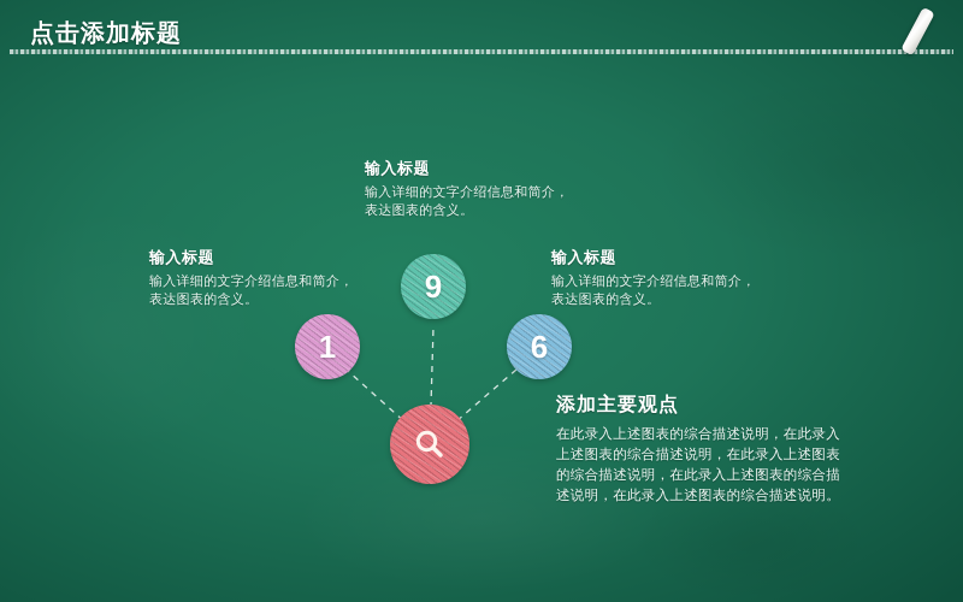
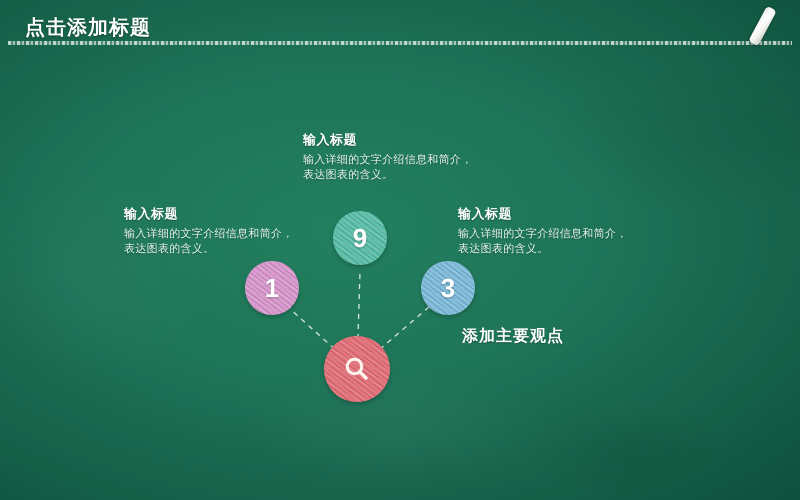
  点击添加标题
  1
  9
- 6
+ 3
  输入标题
  输入详细的文字介绍信息和简介，表达图表的含义。
  输入标题
  输入详细的文字介绍信息和简介，表达图表的含义。
  输入标题
  输入详细的文字介绍信息和简介，表达图表的含义。
  添加主要观点
- 在此录入上述图表的综合描述说明，在此录入上述图表的综合描述说明，在此录入上述图表的综合描述说明，在此录入上述图表的综合描述说明，在此录入上述图表的综合描述说明。
